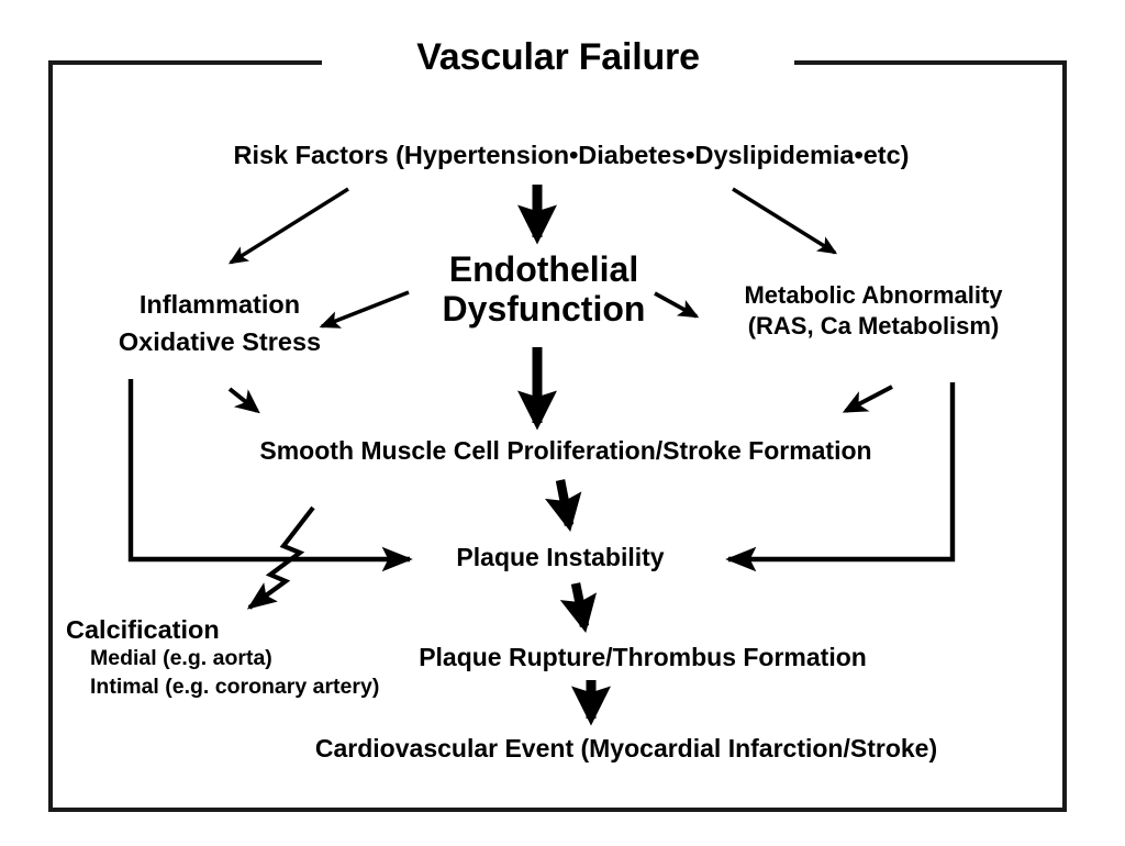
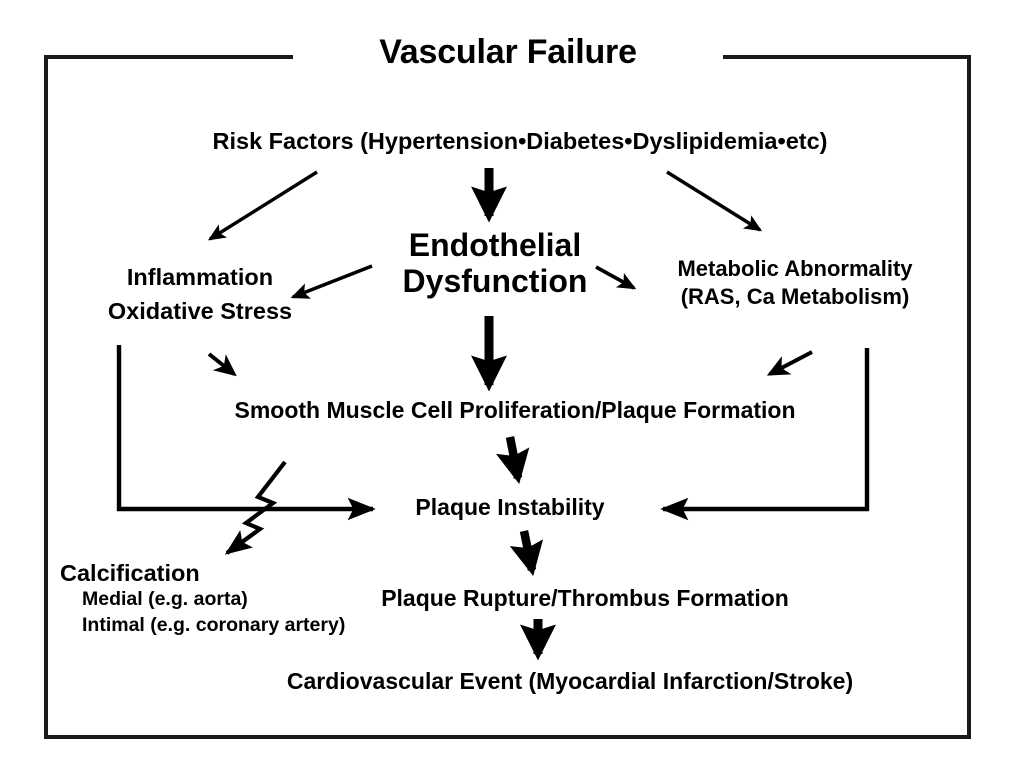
  Vascular Failure
  Risk Factors (Hypertension•Diabetes•Dyslipidemia•etc)
  Endothelial
  Dysfunction
  Inflammation
  Oxidative Stress
  Metabolic Abnormality
  (RAS, Ca Metabolism)
- Smooth Muscle Cell Proliferation/Stroke Formation
+ Smooth Muscle Cell Proliferation/Plaque Formation
  Plaque Instability
  Calcification
  Medial (e.g. aorta)
  Intimal (e.g. coronary artery)
  Plaque Rupture/Thrombus Formation
  Cardiovascular Event (Myocardial Infarction/Stroke)
